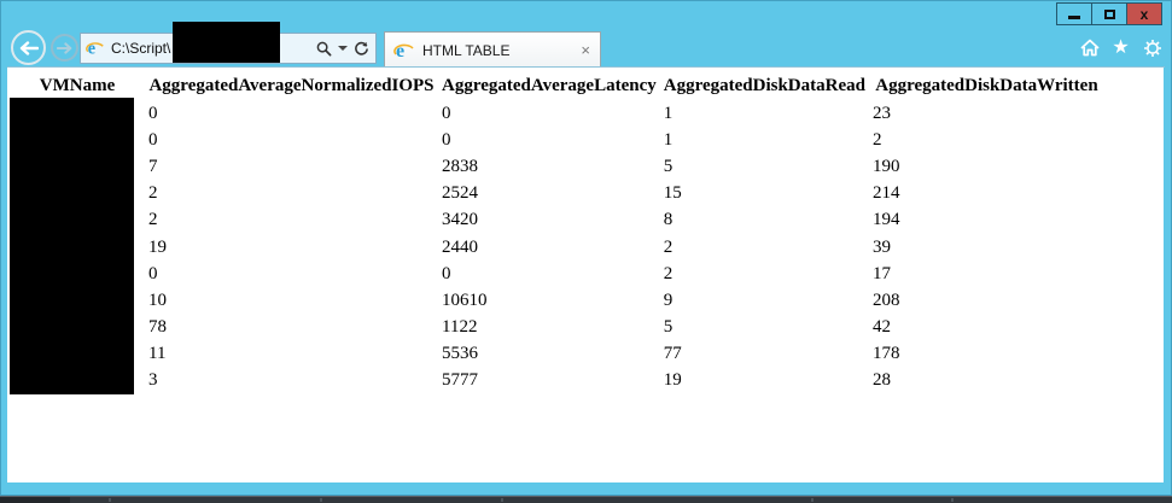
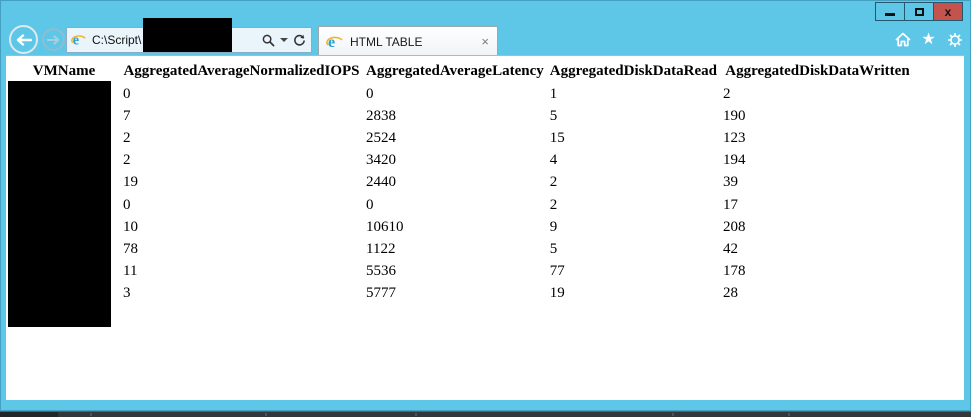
  x
  e
  C:\Script\
  e
  HTML TABLE
  ×
  ★
  VMName	AggregatedAverageNormalizedIOPS	AggregatedAverageLatency	AggregatedDiskDataRead	AggregatedDiskDataWritten
- 	0	0	1	23
  	0	0	1	2
  	7	2838	5	190
- 	2	2524	15	214
+ 	2	2524	15	123
- 	2	3420	8	194
+ 	2	3420	4	194
  	19	2440	2	39
  	0	0	2	17
  	10	10610	9	208
  	78	1122	5	42
  	11	5536	77	178
  	3	5777	19	28
